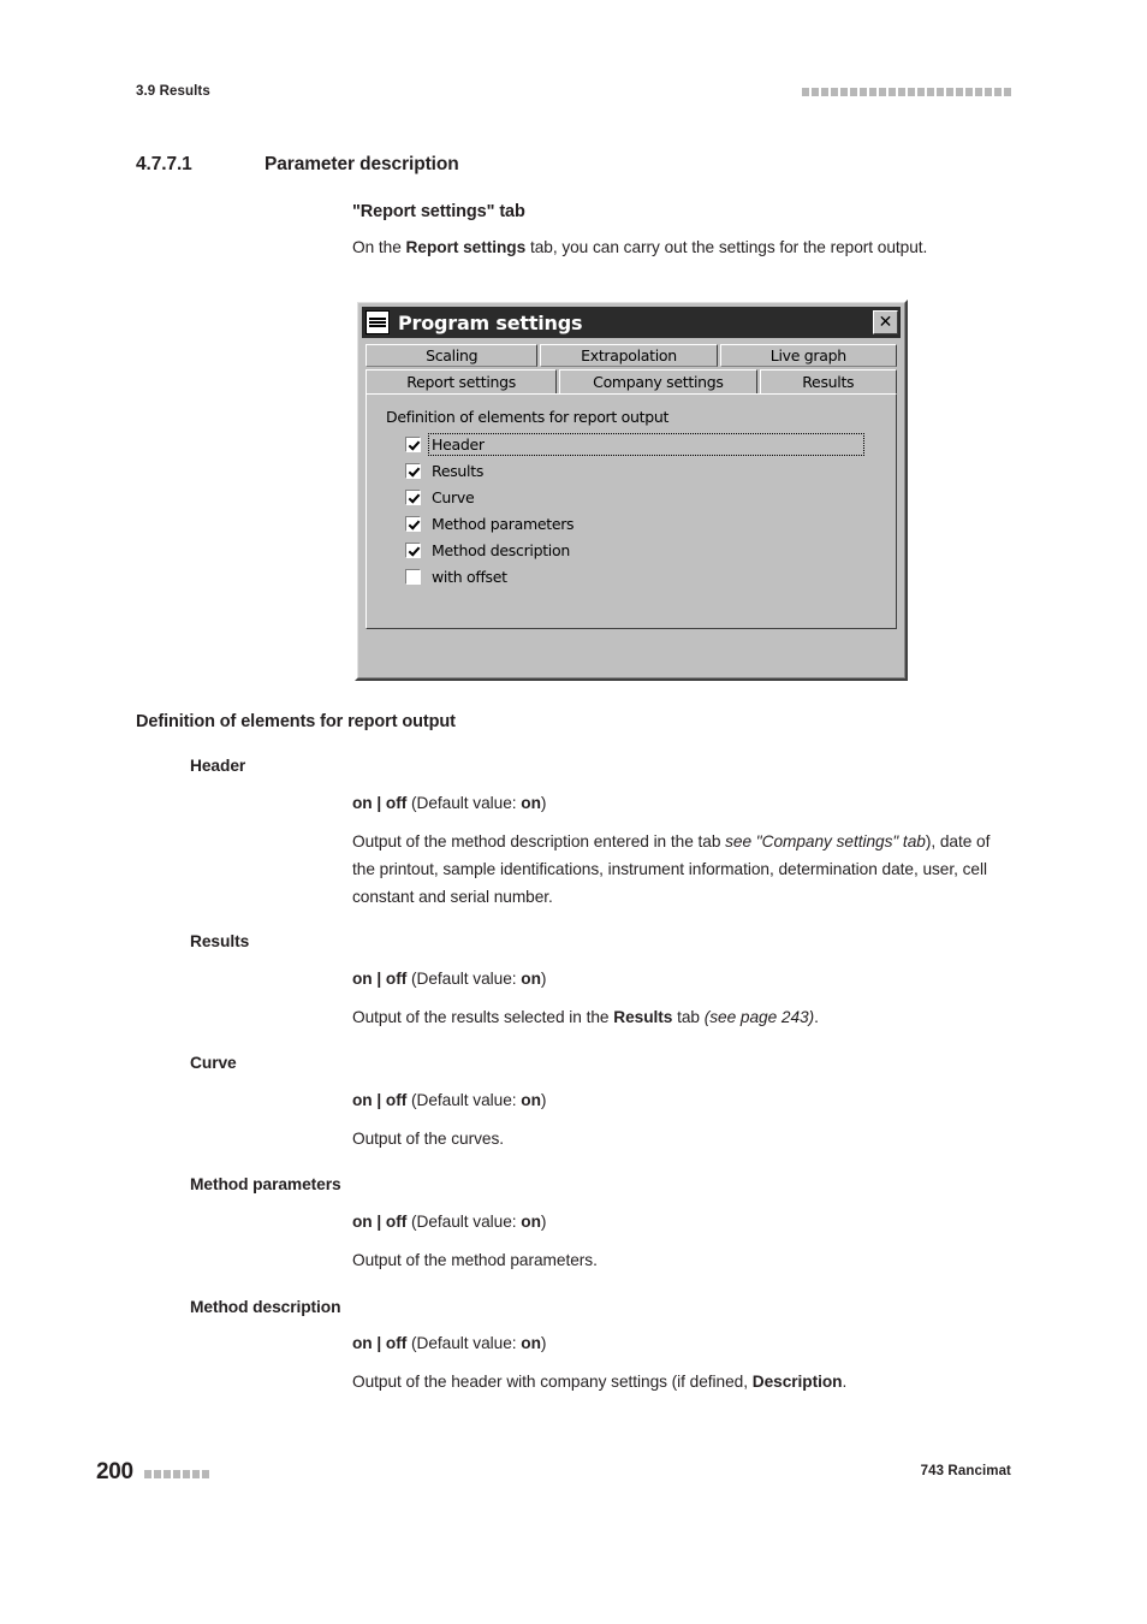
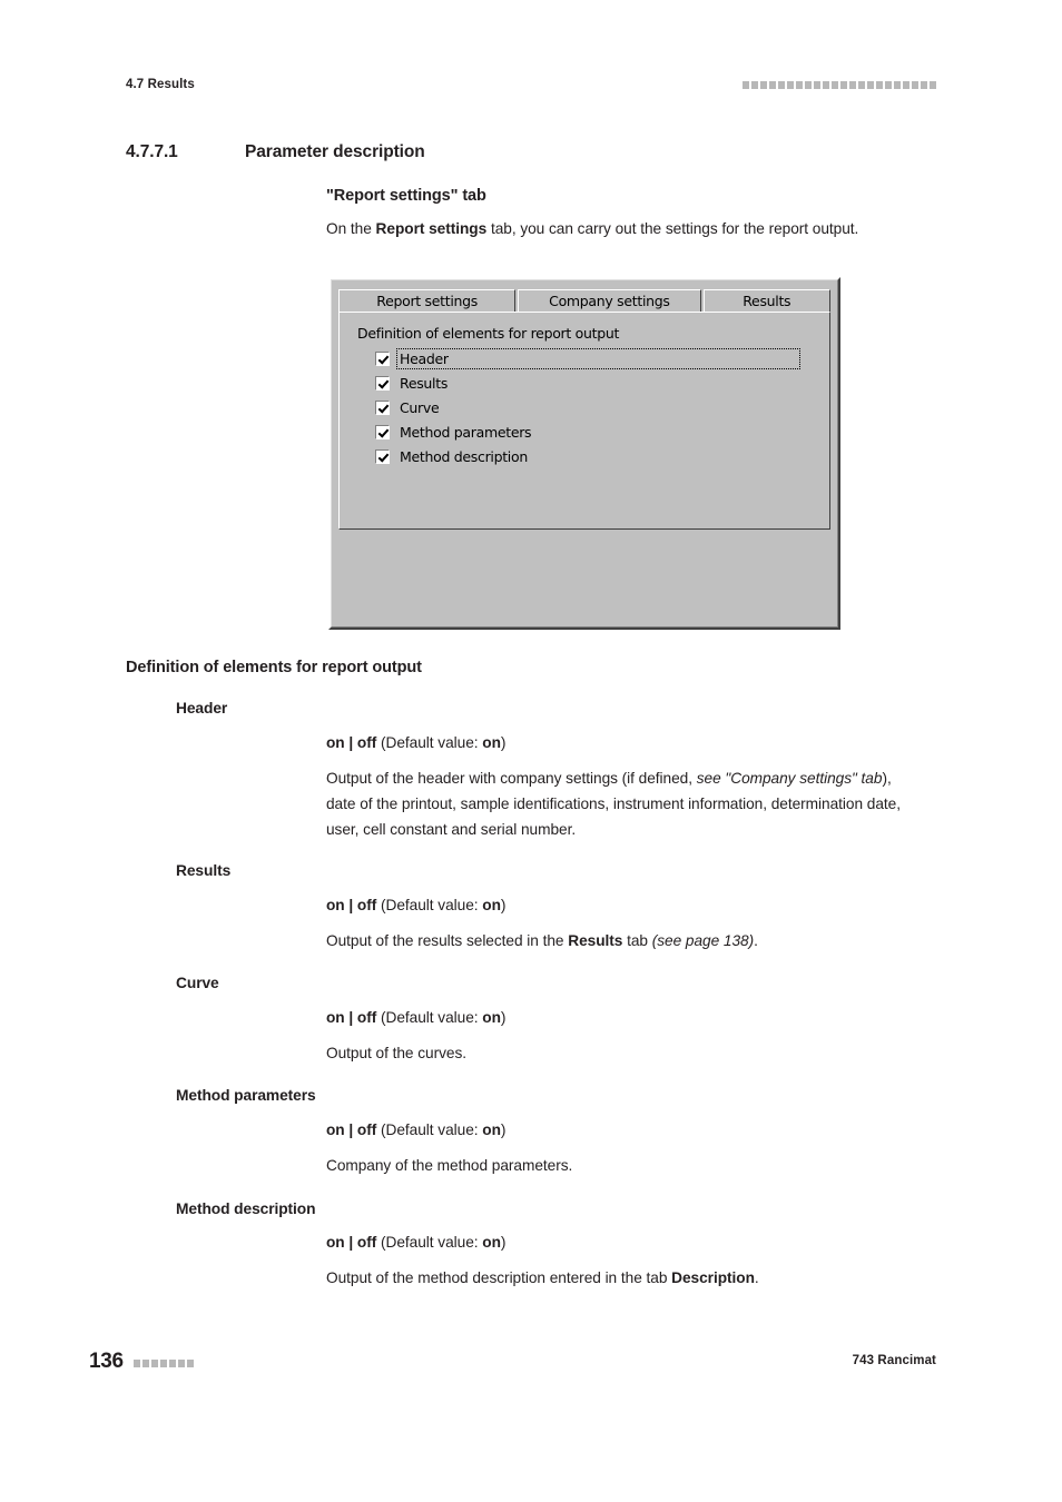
- 3.9 Results
+ 4.7 Results
  4.7.7.1 Parameter description
  "Report settings" tab
  On the Report settings tab, you can carry out the settings for the report output.
- Program settings
- ✕
- Scaling
- Extrapolation
- Live graph
  Report settings
  Company settings
  Results
  Definition of elements for report output
  Header
  Results
  Curve
  Method parameters
  Method description
- with offset
  Definition of elements for report output
  Header
  on | off (Default value: on)
- Output of the method description entered in the tab see "Company settings" tab), date of the printout, sample identifications, instrument information, determination date, user, cell constant and serial number.
+ Output of the header with company settings (if defined, see "Company settings" tab), date of the printout, sample identifications, instrument information, determination date, user, cell constant and serial number.
  Results
  on | off (Default value: on)
- Output of the results selected in the Results tab (see page 243).
+ Output of the results selected in the Results tab (see page 138).
  Curve
  on | off (Default value: on)
  Output of the curves.
  Method parameters
  on | off (Default value: on)
- Output of the method parameters.
+ Company of the method parameters.
  Method description
  on | off (Default value: on)
- Output of the header with company settings (if defined, Description.
+ Output of the method description entered in the tab Description.
- 200
+ 136
  743 Rancimat
